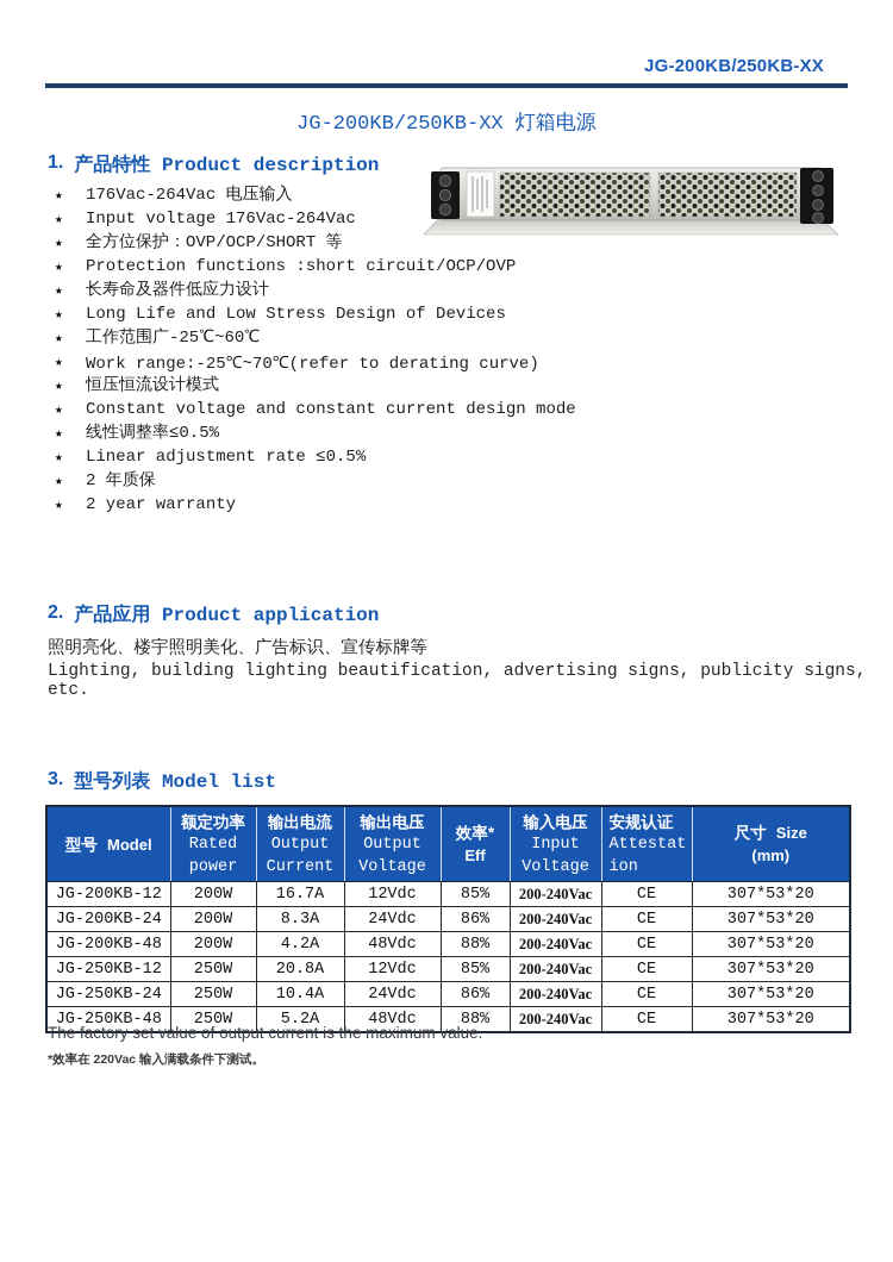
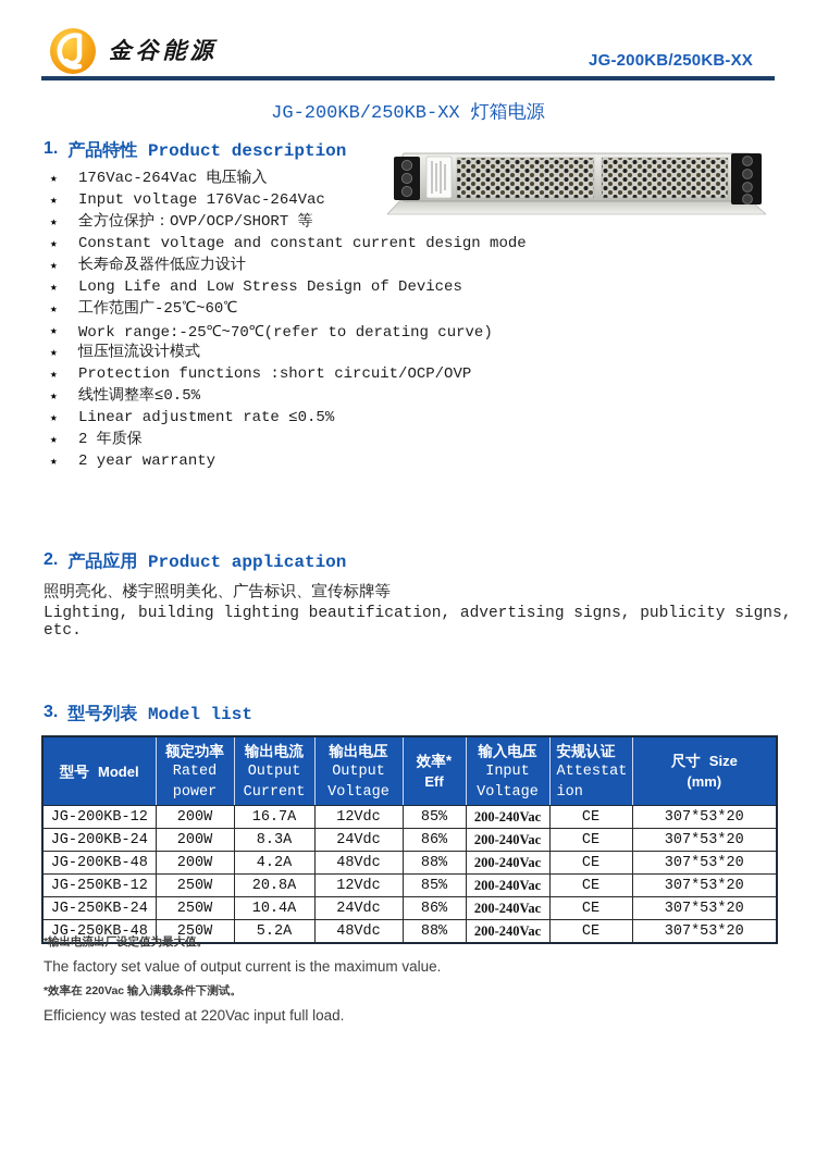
+ 金谷能源
  JG-200KB/250KB-XX
  JG-200KB/250KB-XX 灯箱电源
  1.
  产品特性 Product description
  ★
  176Vac-264Vac 电压输入
  ★
  Input voltage 176Vac-264Vac
  ★
  全方位保护：OVP/OCP/SHORT 等
  ★
- Protection functions :short circuit/OCP/OVP
+ Constant voltage and constant current design mode
  ★
  长寿命及器件低应力设计
  ★
  Long Life and Low Stress Design of Devices
  ★
  工作范围广-25℃~60℃
  ★
  Work range:-25℃~70℃(refer to derating curve)
  ★
  恒压恒流设计模式
  ★
- Constant voltage and constant current design mode
+ Protection functions :short circuit/OCP/OVP
  ★
  线性调整率≤0.5%
  ★
  Linear adjustment rate ≤0.5%
  ★
  2 年质保
  ★
  2 year warranty
  2.
  产品应用 Product application
  照明亮化、楼宇照明美化、广告标识、宣传标牌等
  Lighting, building lighting beautification, advertising signs, publicity signs, etc.
  3.
  型号列表 Model list
  型号 Model	额定功率 Rated power	输出电流 Output Current	输出电压 Output Voltage	效率* Eff	输入电压 Input Voltage	安规认证 Attestation	尺寸 Size (mm)
  JG-200KB-12	200W	16.7A	12Vdc	85%	200-240Vac	CE	307*53*20
  JG-200KB-24	200W	8.3A	24Vdc	86%	200-240Vac	CE	307*53*20
  JG-200KB-48	200W	4.2A	48Vdc	88%	200-240Vac	CE	307*53*20
  JG-250KB-12	250W	20.8A	12Vdc	85%	200-240Vac	CE	307*53*20
  JG-250KB-24	250W	10.4A	24Vdc	86%	200-240Vac	CE	307*53*20
  JG-250KB-48	250W	5.2A	48Vdc	88%	200-240Vac	CE	307*53*20
+ *输出电流出厂设定值为最大值。
  The factory set value of output current is the maximum value.
  *效率在 220Vac 输入满载条件下测试。
+ Efficiency was tested at 220Vac input full load.
